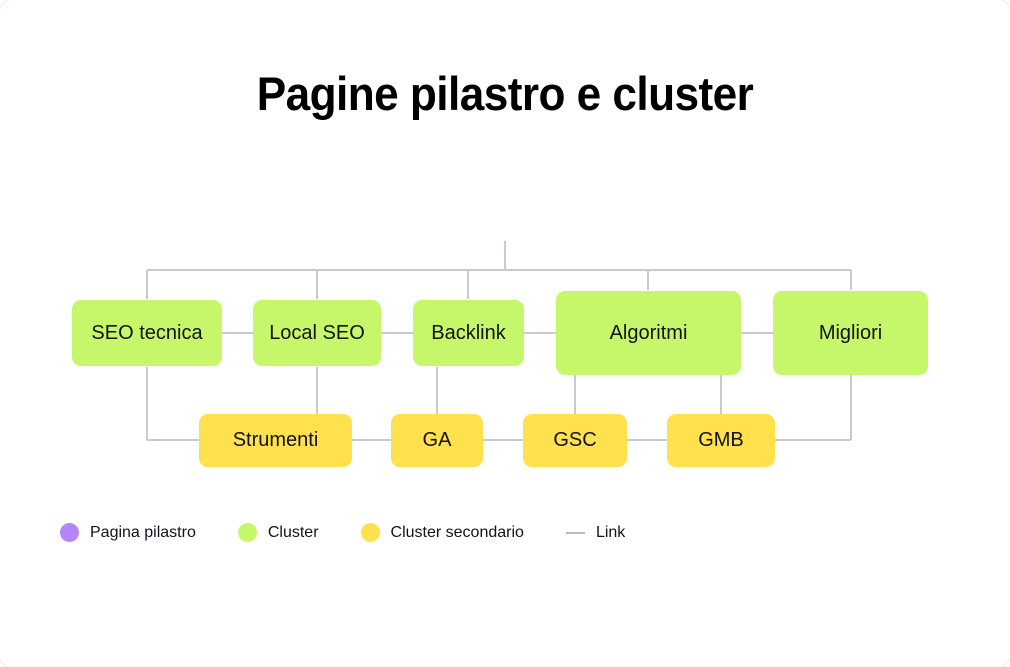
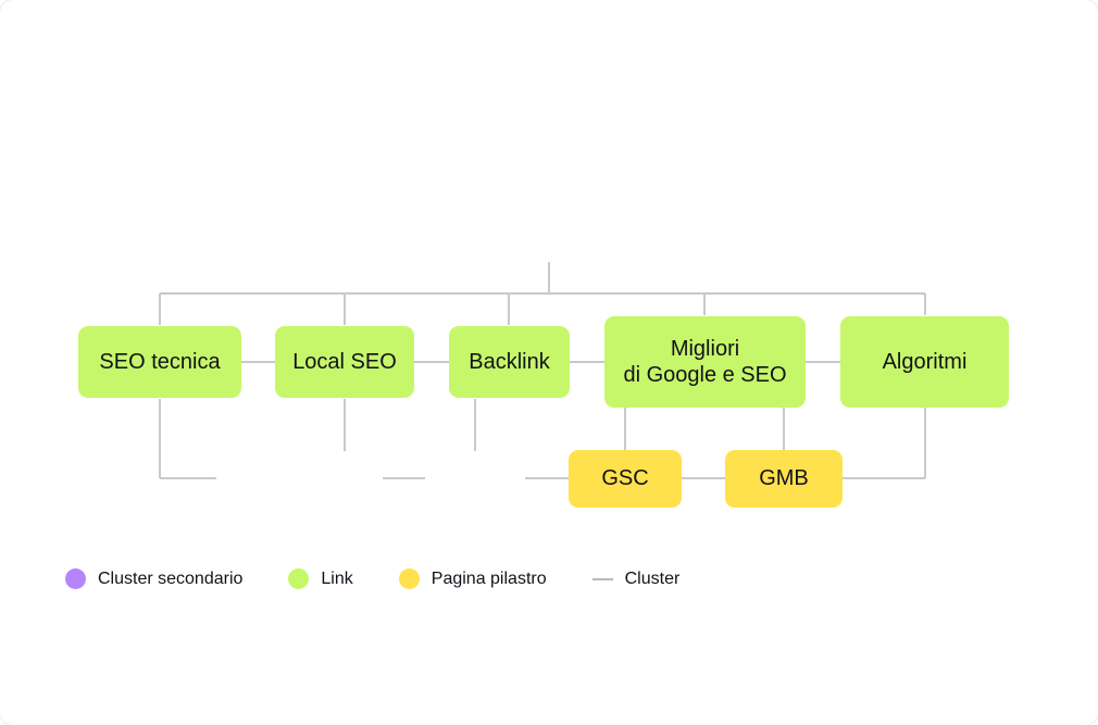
- Pagine pilastro e cluster
  SEO tecnica
  Local SEO
  Backlink
- Algoritmi
+ Migliori
+ di Google e SEO
- Migliori
+ Algoritmi
- Strumenti
- GA
  GSC
  GMB
- Pagina pilastro
+ Cluster secondario
- Cluster
+ Link
- Cluster secondario
+ Pagina pilastro
- Link
+ Cluster
